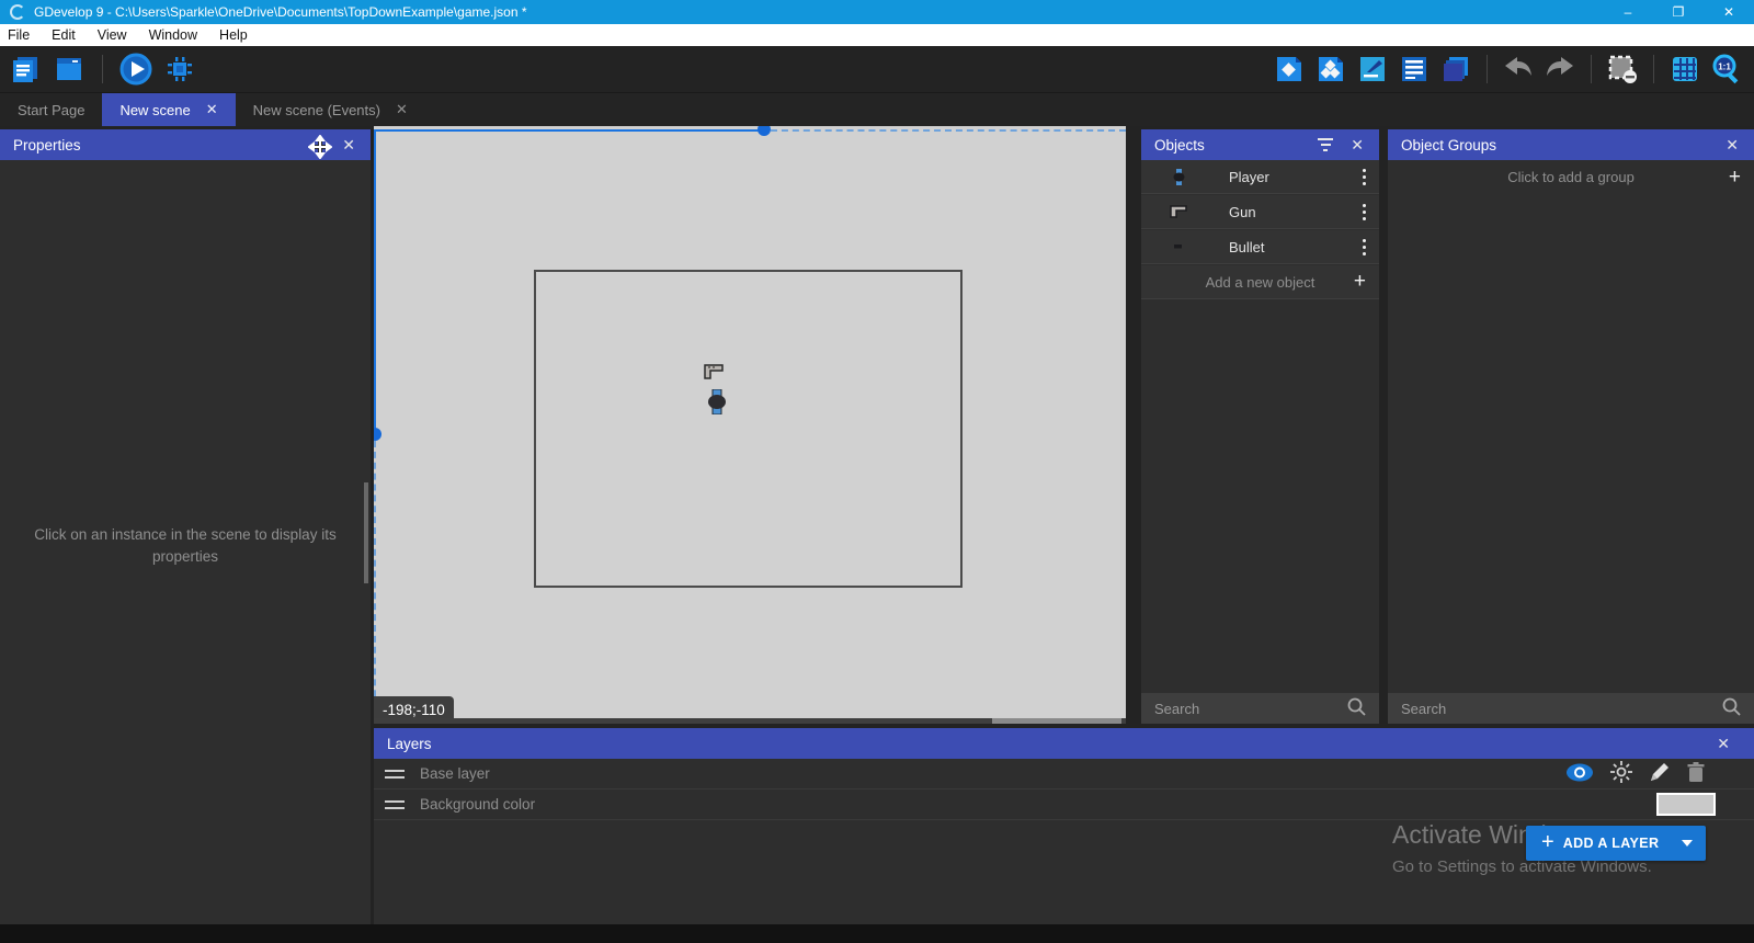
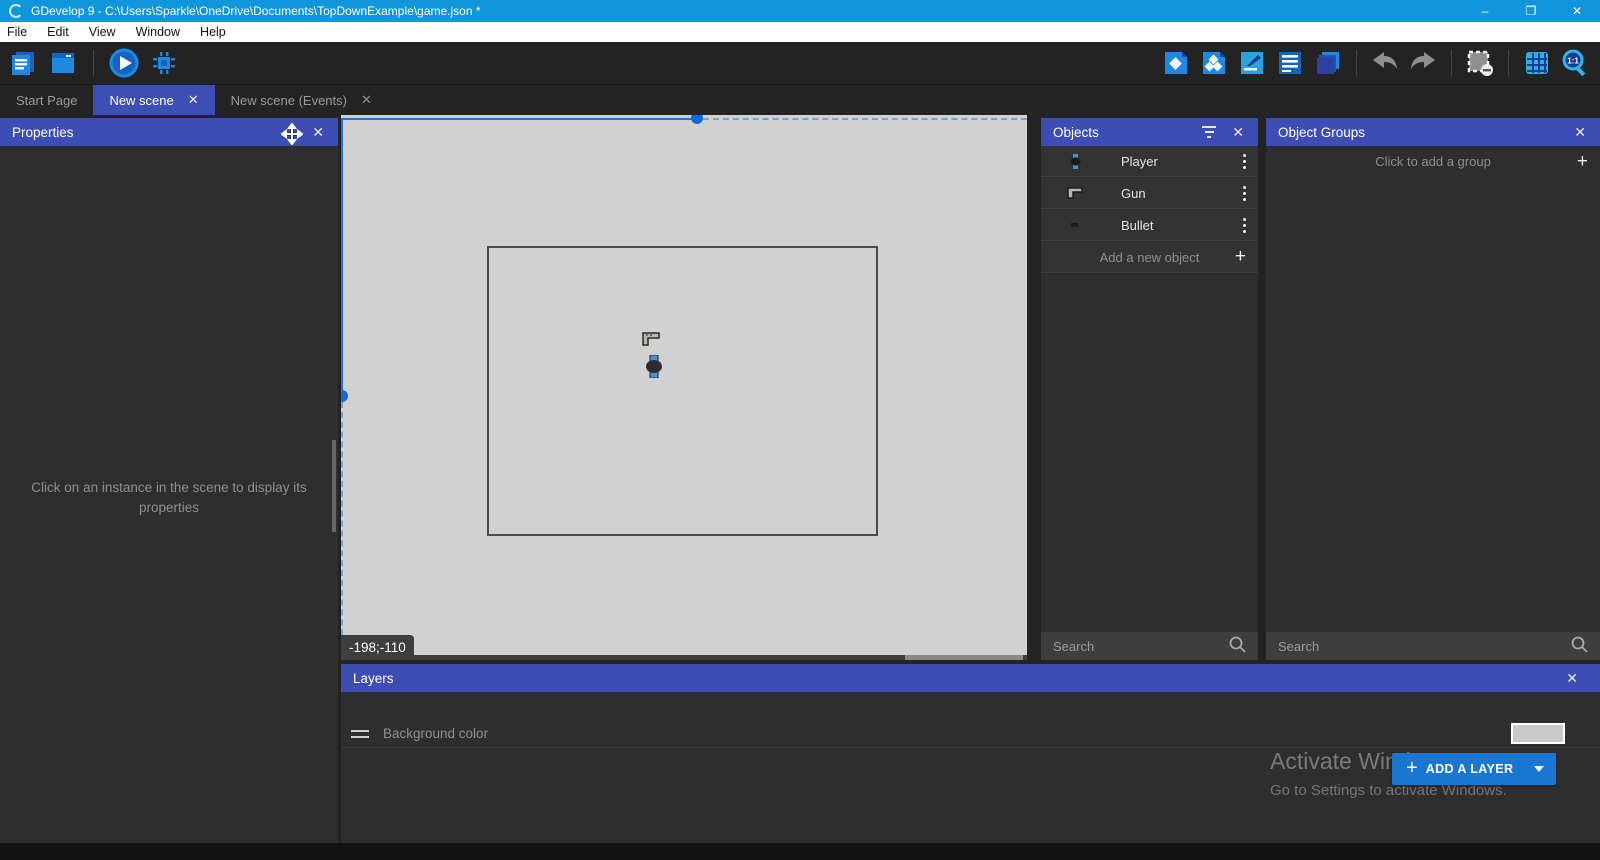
  GDevelop 9 - C:\Users\Sparkle\OneDrive\Documents\TopDownExample\game.json *
  –
  ❐
  ✕
  File
  Edit
  View
  Window
  Help
  1:1
  Start Page
  New scene
  ✕
  New scene (Events)
  ✕
  Properties
  ✕
  Click on an instance in the scene to display its properties
  -198;-110
  Objects
  ✕
  Player
  Gun
  Bullet
  Add a new object
  +
  Search
  Object Groups
  ✕
  Click to add a group
  +
  Search
  Layers
  ✕
- Base layer
  Background color
  Go to Settings to activate Windows.
  +
  ADD A LAYER
